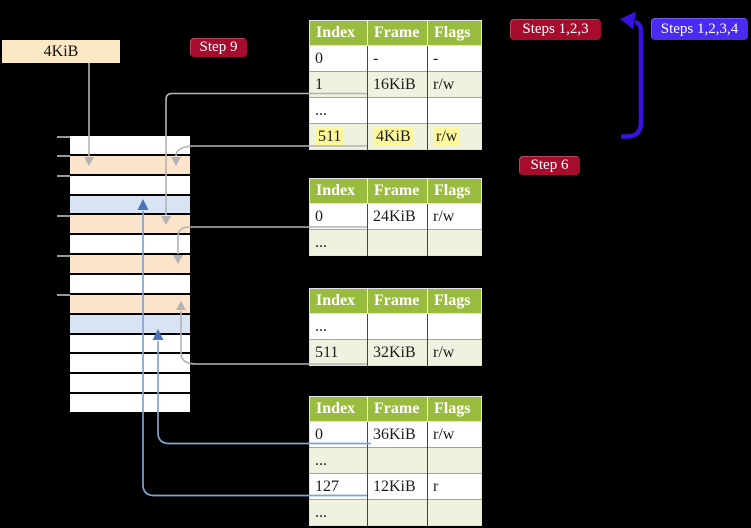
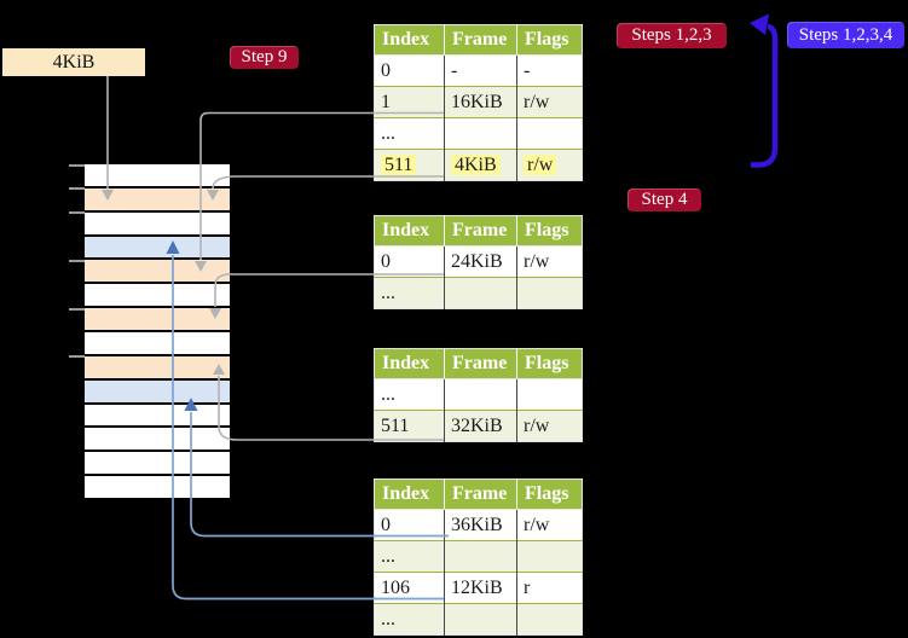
  4KiB
  Step 9
  Steps 1,2,3
  Steps 1,2,3,4
- Step 6
+ Step 4
  Index	Frame	Flags
  0	-	-
  1	16KiB	r/w
  ...
  511	4KiB	r/w
  Index	Frame	Flags
  0	24KiB	r/w
  ...
  Index	Frame	Flags
  ...
  511	32KiB	r/w
  Index	Frame	Flags
  0	36KiB	r/w
  ...
- 127	12KiB	r
+ 106	12KiB	r
  ...
